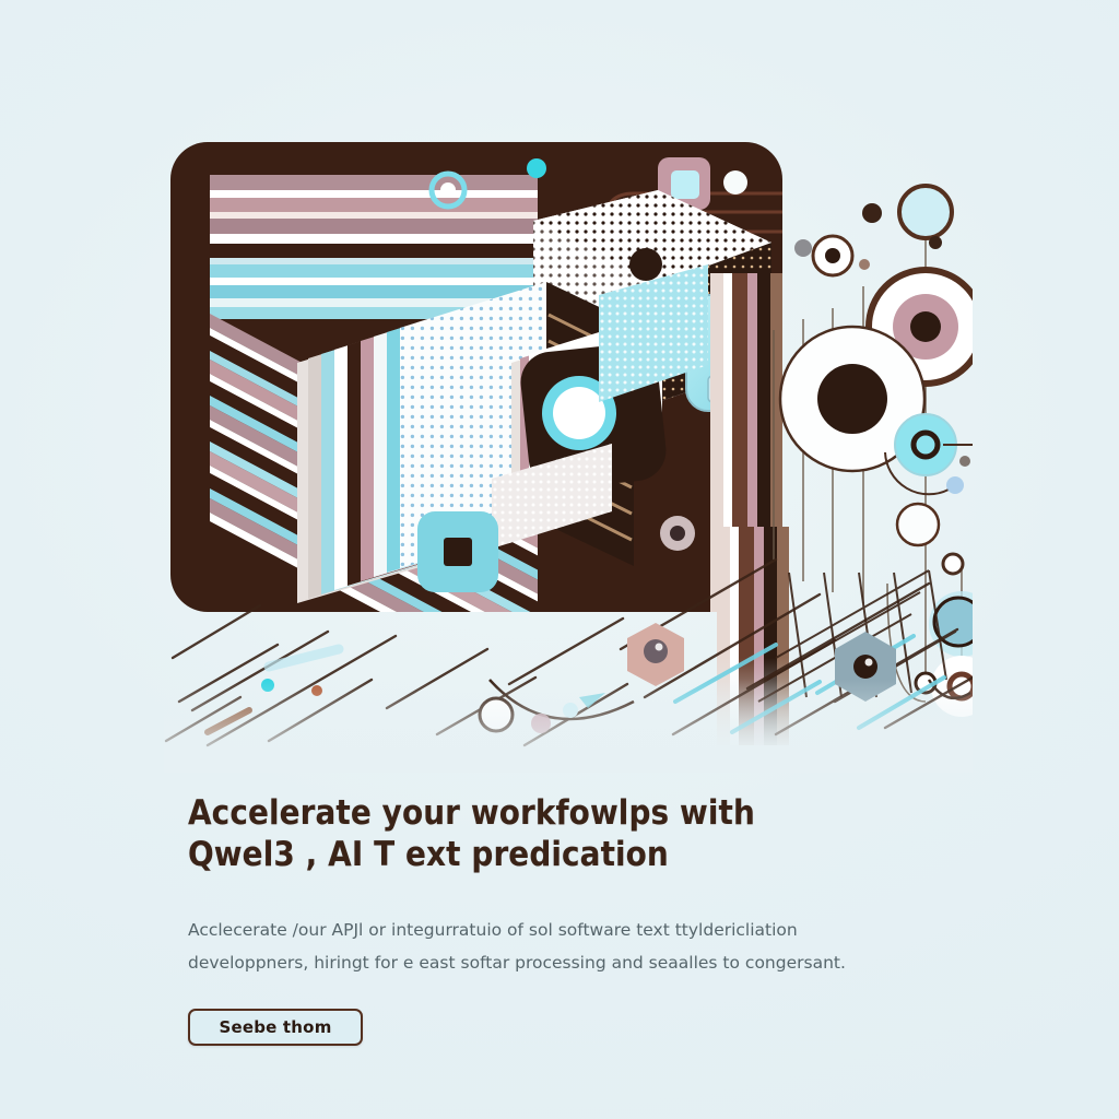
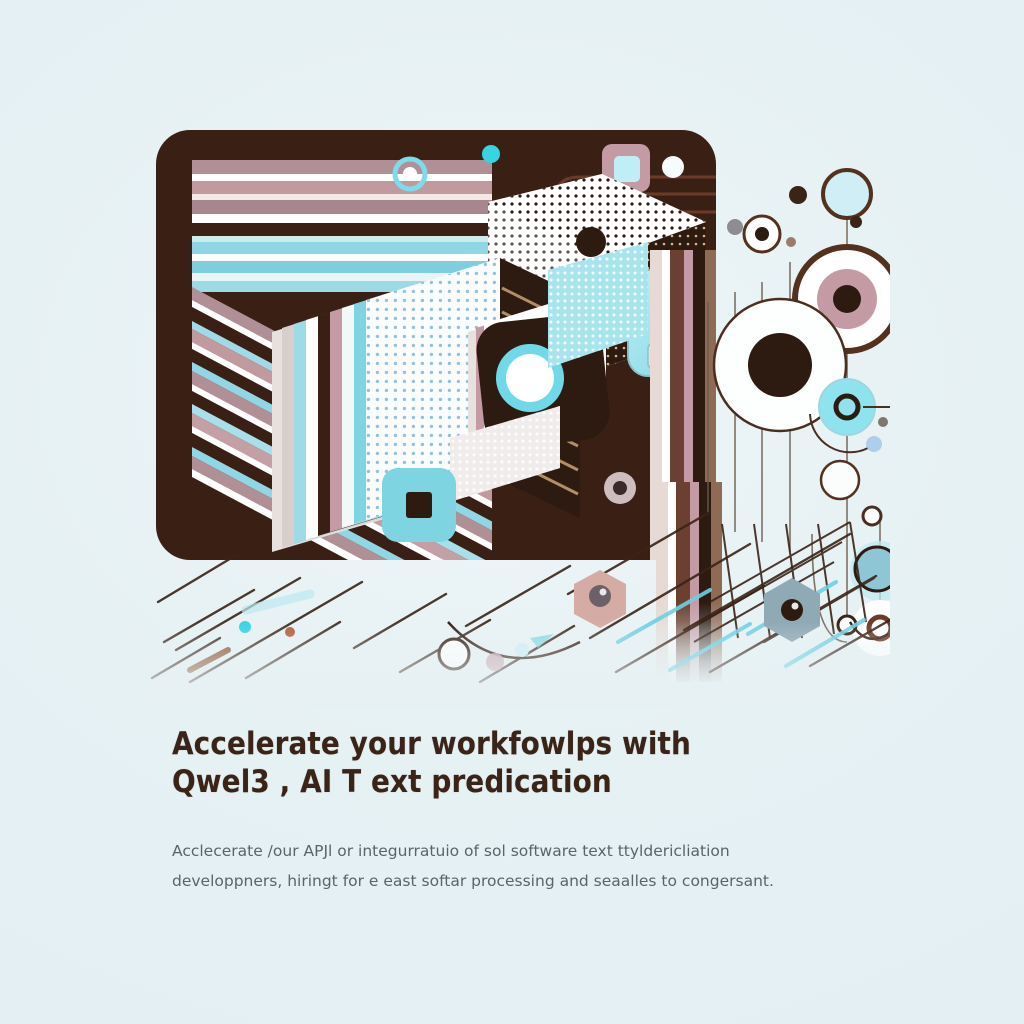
  Accelerate your workfowlps with
  Qwel3 , AI T ext predication
  Acclecerate /our APJl or integurratuio of sol software text ttyldericliation
  developpners, hiringt for e east softar processing and seaalles to congersant.
- Seebe thom
